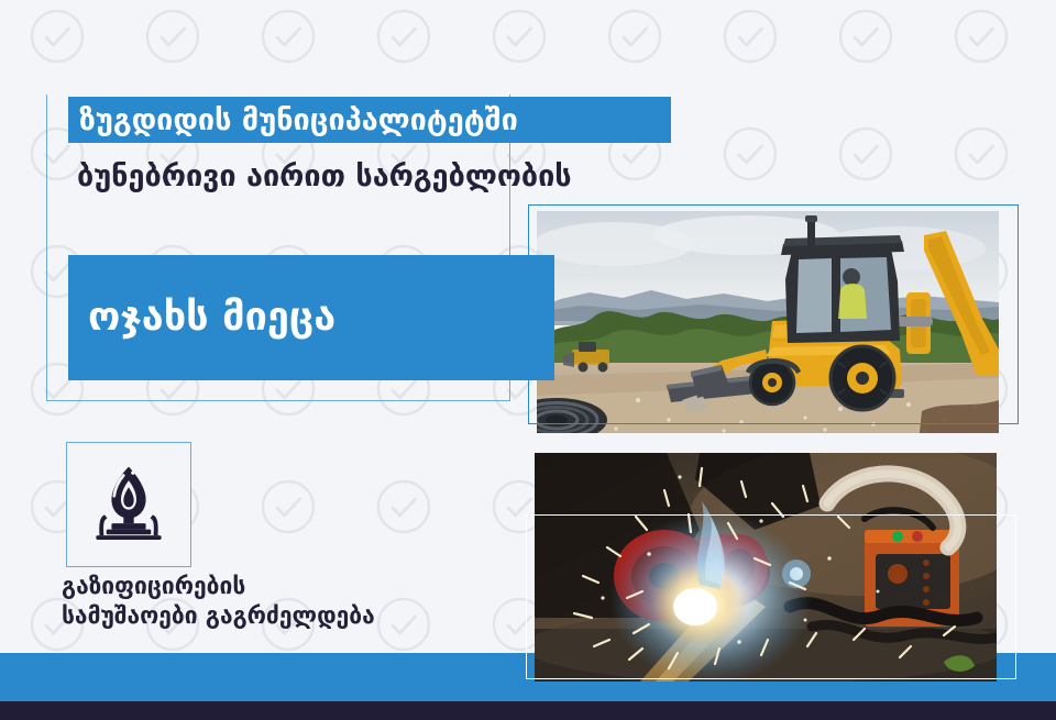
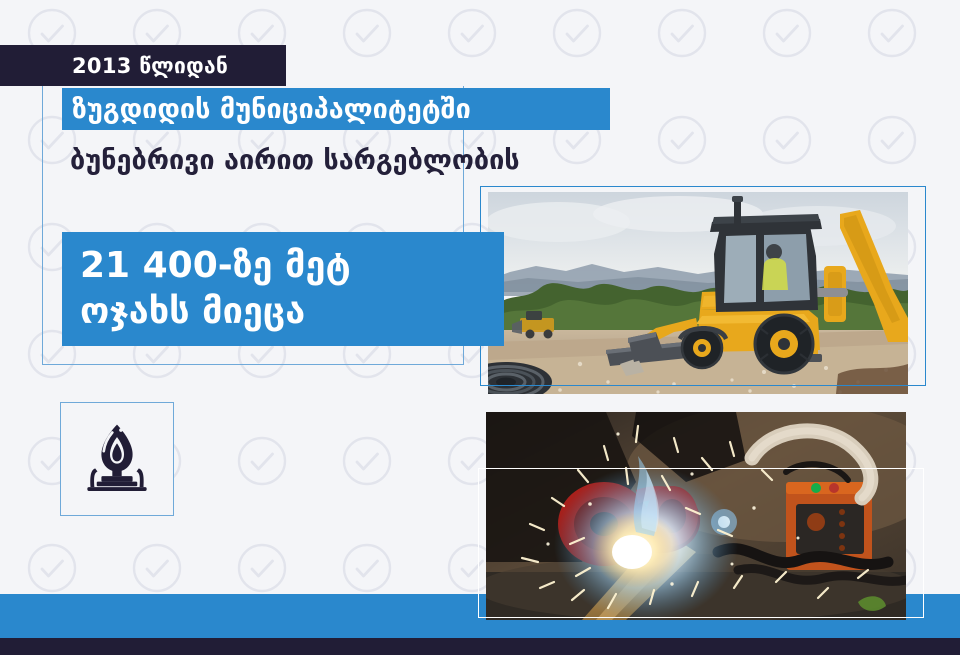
+ 2013 წლიდან
  ზუგდიდის მუნიციპალიტეტში
  ბუნებრივი აირით სარგებლობის
+ 21 400-ზე მეტ
  ოჯახს მიეცა
- გაზიფიცირების
- სამუშაოები გაგრძელდება
